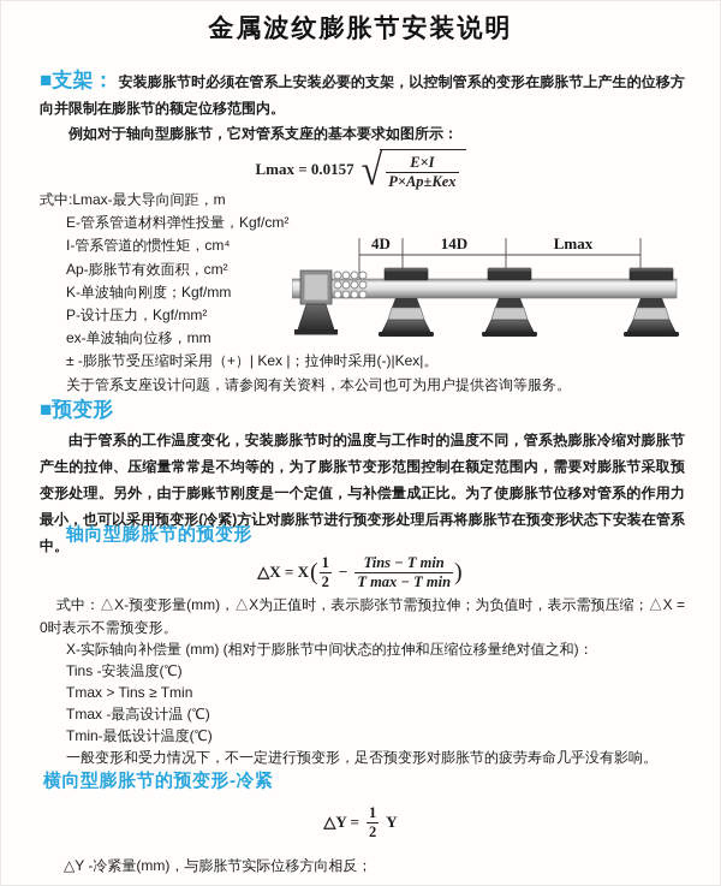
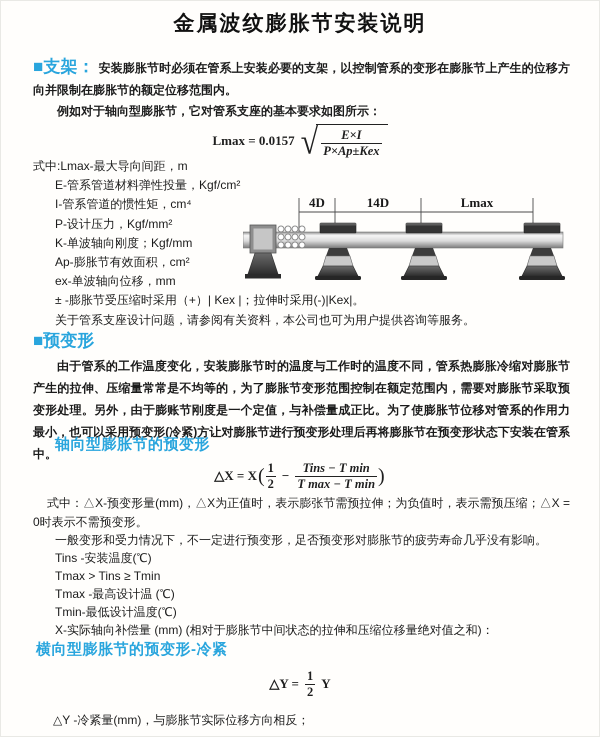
  金属波纹膨胀节安装说明
  ■支架： 安装膨胀节时必须在管系上安装必要的支架，以控制管系的变形在膨胀节上产生的位移方向并限制在膨胀节的额定位移范围内。
  例如对于轴向型膨胀节，它对管系支座的基本要求如图所示：
  Lmax = 0.0157
  √
  E×I
  P×Ap±Kex
  式中:Lmax-最大导向间距，m
  E-管系管道材料弹性投量，Kgf/cm²
  I-管系管道的惯性矩，cm⁴
- Ap-膨胀节有效面积，cm²
+ P-设计压力，Kgf/mm²
  K-单波轴向刚度；Kgf/mm
- P-设计压力，Kgf/mm²
+ Ap-膨胀节有效面积，cm²
  ex-单波轴向位移，mm
  ± -膨胀节受压缩时采用（+）| Kex |；拉伸时采用(-)|Kex|。
  关于管系支座设计问题，请参阅有关资料，本公司也可为用户提供咨询等服务。
  4D
  14D
  Lmax
  ■预变形
  由于管系的工作温度变化，安装膨胀节时的温度与工作时的温度不同，管系热膨胀冷缩对膨胀节产生的拉伸、压缩量常常是不均等的，为了膨胀节变形范围控制在额定范围内，需要对膨胀节采取预变形处理。另外，由于膨账节刚度是一个定值，与补偿量成正比。为了使膨胀节位移对管系的作用力最小，也可以采用预变形(冷紧)方让对膨胀节进行预变形处理后再将膨胀节在预变形状态下安装在管系中。
  轴向型膨胀节的预变形
  △X = X
  (
  1
  2
  −
  Tins − T min
  T max − T min
  )
  式中：△X-预变形量(mm)，△X为正值时，表示膨张节需预拉伸；为负值时，表示需预压缩；△X = 0时表示不需预变形。
- X-实际轴向补偿量 (mm) (相对于膨胀节中间状态的拉伸和压缩位移量绝对值之和)：
+ 一般变形和受力情况下，不一定进行预变形，足否预变形对膨胀节的疲劳寿命几乎没有影响。
  Tins -安装温度(℃)
  Tmax > Tins ≥ Tmin
  Tmax -最高设计温 (℃)
  Tmin-最低设计温度(℃)
- 一般变形和受力情况下，不一定进行预变形，足否预变形对膨胀节的疲劳寿命几乎没有影响。
+ X-实际轴向补偿量 (mm) (相对于膨胀节中间状态的拉伸和压缩位移量绝对值之和)：
  横向型膨胀节的预变形-冷紧
  △Y =
  1
  2
  Y
  △Y -冷紧量(mm)，与膨胀节实际位移方向相反；
